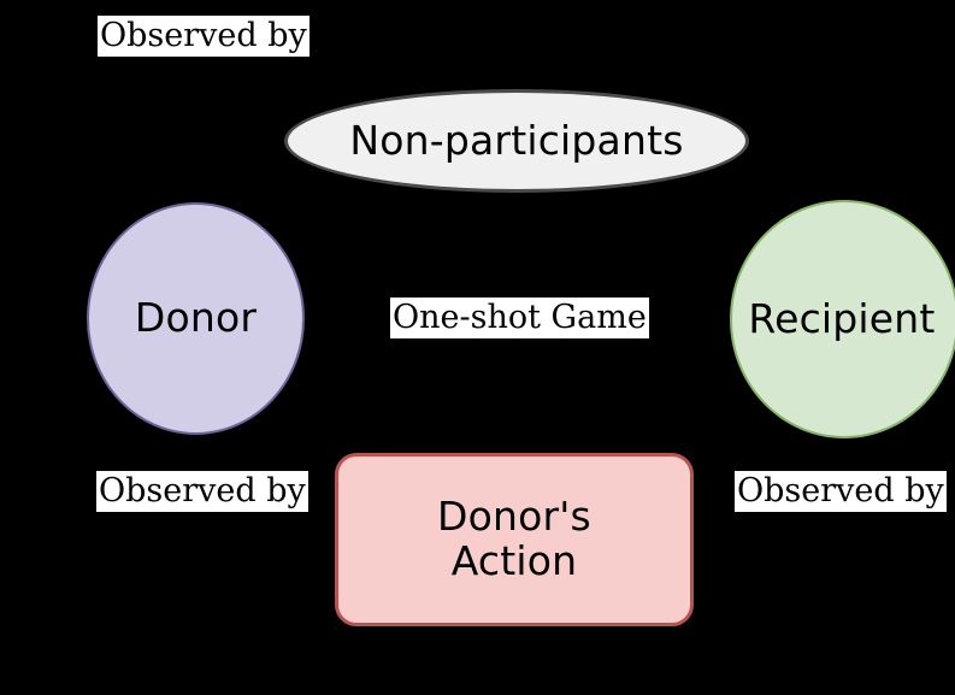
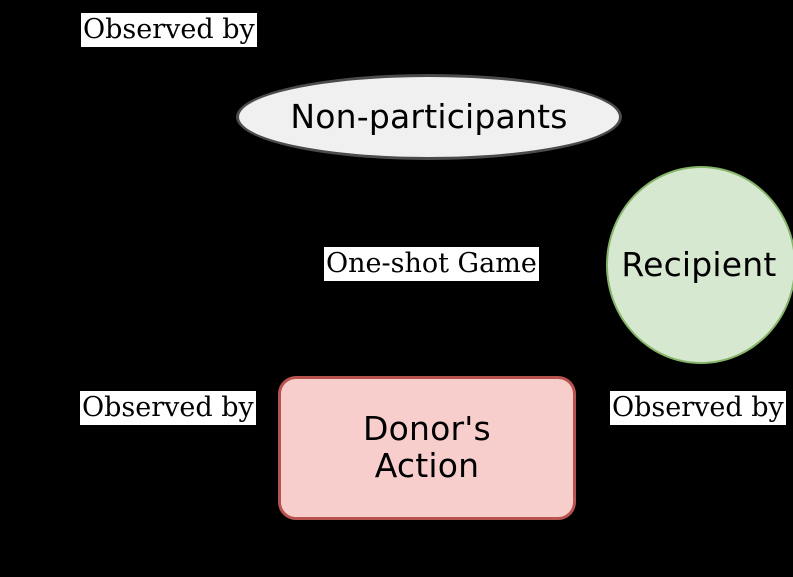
  Non-participants
- Donor
  Recipient
  Donor's
  Action
  Observed by
  One-shot Game
  Observed by
  Observed by
